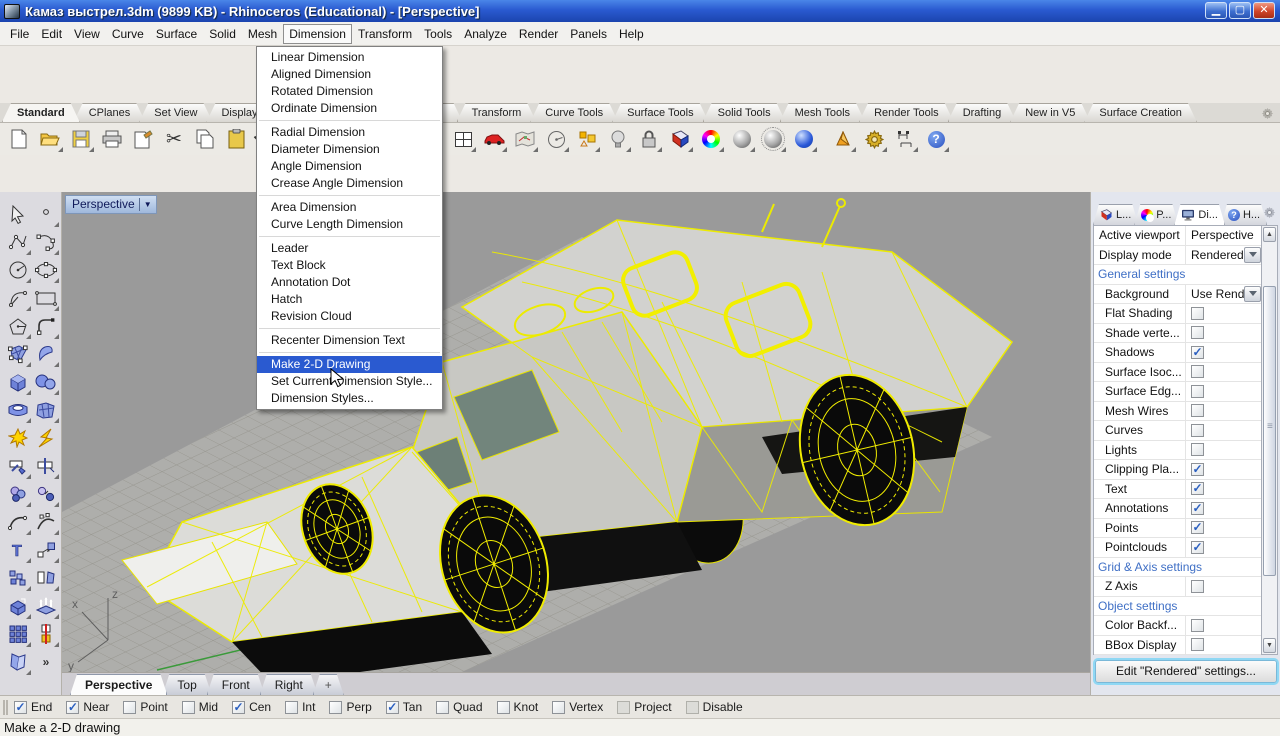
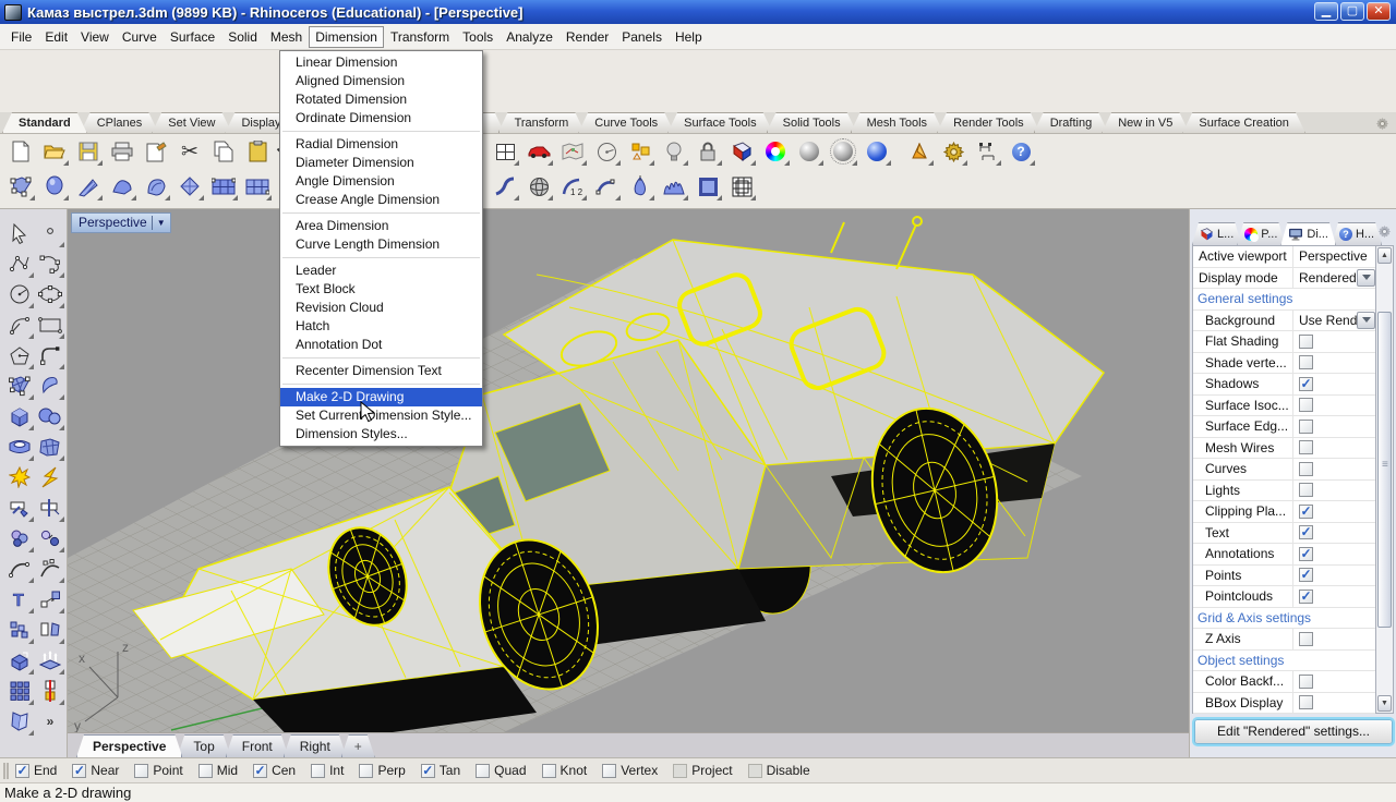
  Камаз выстрел.3dm (9899 KB) - Rhinoceros (Educational) - [Perspective]
  ▁
  ▢
  ✕
  File
  Edit
  View
  Curve
  Surface
  Solid
  Mesh
  Dimension
  Transform
  Tools
  Analyze
  Render
  Panels
  Help
  Standard
  CPlanes
  Set View
  Display
  Transform
  Curve Tools
  Surface Tools
  Solid Tools
  Mesh Tools
  Render Tools
  Drafting
  New in V5
  Surface Creation
  ✂
  ?
+ 1 2
  T
  »
  z
  x
  y
  Perspective
  ▼
  L...
  P...
  Di...
  ?
  H...
  Active viewport
  Perspective
  Display mode
  Rendered
  General settings
  Background
  Use Rend
  Flat Shading
  Shade verte...
  Shadows
  ✓
  Surface Isoc...
  Surface Edg...
  Mesh Wires
  Curves
  Lights
  Clipping Pla...
  ✓
  Text
  ✓
  Annotations
  ✓
  Points
  ✓
  Pointclouds
  ✓
  Grid & Axis settings
  Z Axis
  Object settings
  Color Backf...
  BBox Display
  Edit "Rendered" settings...
  Perspective
  Top
  Front
  Right
  +
  ✓
  End
  ✓
  Near
  Point
  Mid
  ✓
  Cen
  Int
  Perp
  ✓
  Tan
  Quad
  Knot
  Vertex
  Project
  Disable
  Make a 2-D drawing
  Linear Dimension
  Aligned Dimension
  Rotated Dimension
  Ordinate Dimension
  Radial Dimension
  Diameter Dimension
  Angle Dimension
  Crease Angle Dimension
  Area Dimension
  Curve Length Dimension
  Leader
  Text Block
- Annotation Dot
+ Revision Cloud
  Hatch
- Revision Cloud
+ Annotation Dot
  Recenter Dimension Text
  Make 2-D Drawing
  Set Curren Dimension Style...
  Dimension Styles...
